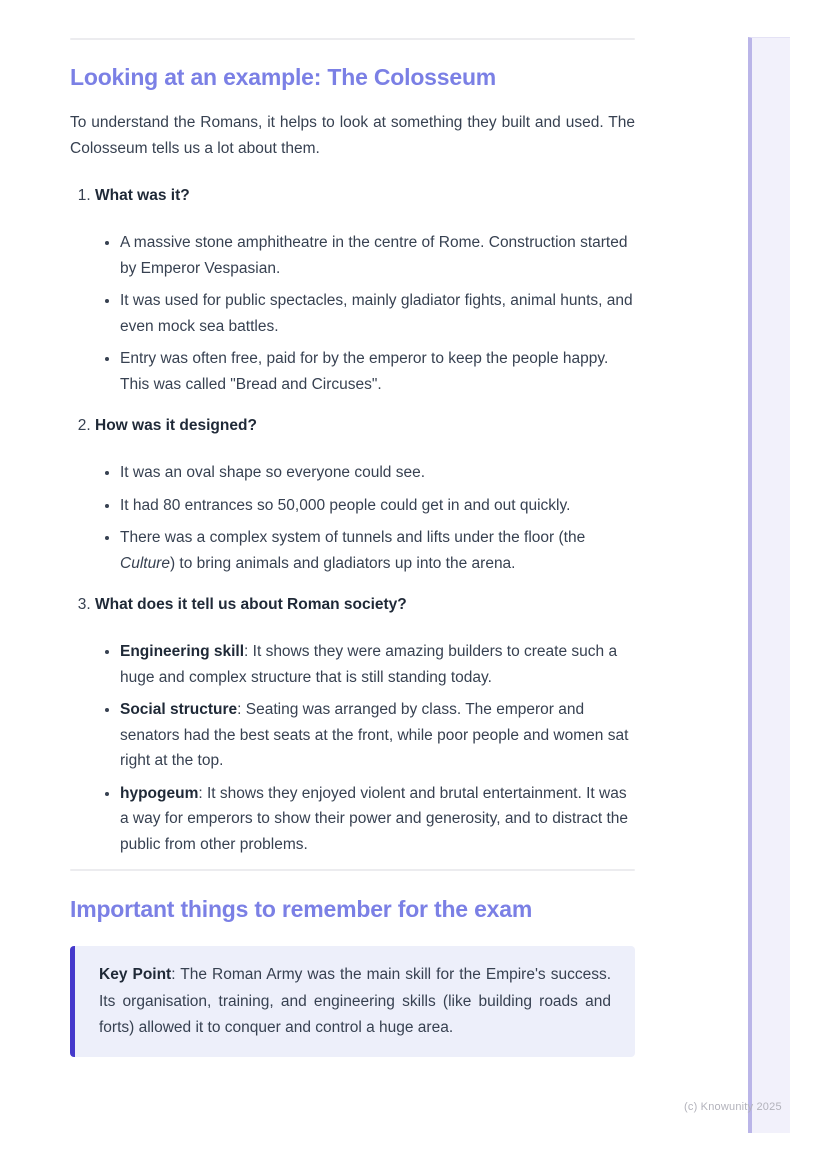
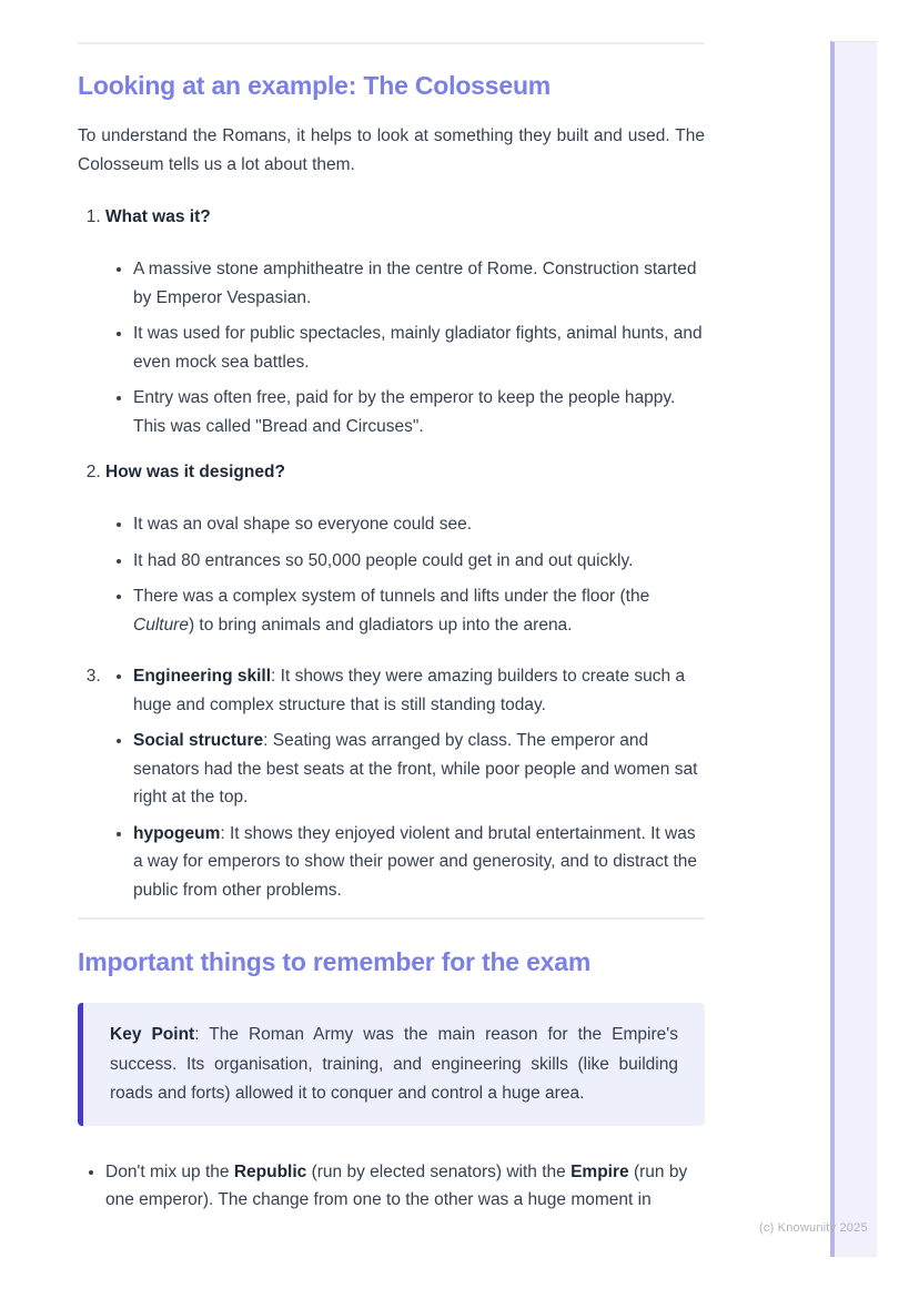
  Looking at an example: The Colosseum
  To understand the Romans, it helps to look at something they built and used. The Colosseum tells us a lot about them.
  What was it?
  A massive stone amphitheatre in the centre of Rome. Construction started by Emperor Vespasian.
  It was used for public spectacles, mainly gladiator fights, animal hunts, and even mock sea battles.
  Entry was often free, paid for by the emperor to keep the people happy. This was called "Bread and Circuses".
  How was it designed?
  It was an oval shape so everyone could see.
  It had 80 entrances so 50,000 people could get in and out quickly.
  There was a complex system of tunnels and lifts under the floor (the Culture) to bring animals and gladiators up into the arena.
- What does it tell us about Roman society?
  Engineering skill: It shows they were amazing builders to create such a huge and complex structure that is still standing today.
  Social structure: Seating was arranged by class. The emperor and senators had the best seats at the front, while poor people and women sat right at the top.
  hypogeum: It shows they enjoyed violent and brutal entertainment. It was a way for emperors to show their power and generosity, and to distract the public from other problems.
  Important things to remember for the exam
- Key Point: The Roman Army was the main skill for the Empire's success. Its organisation, training, and engineering skills (like building roads and forts) allowed it to conquer and control a huge area.
+ Key Point: The Roman Army was the main reason for the Empire's success. Its organisation, training, and engineering skills (like building roads and forts) allowed it to conquer and control a huge area.
+ Don't mix up the Republic (run by elected senators) with the Empire (run by one emperor). The change from one to the other was a huge moment in
  (c) Knowunity 2025
